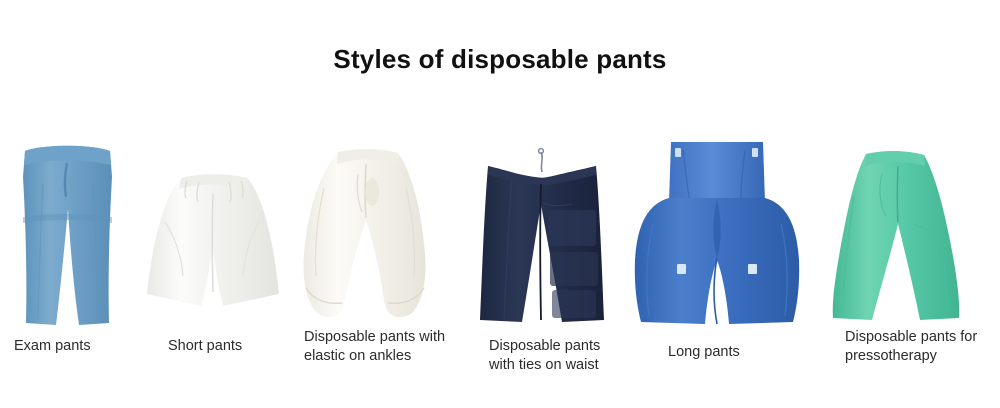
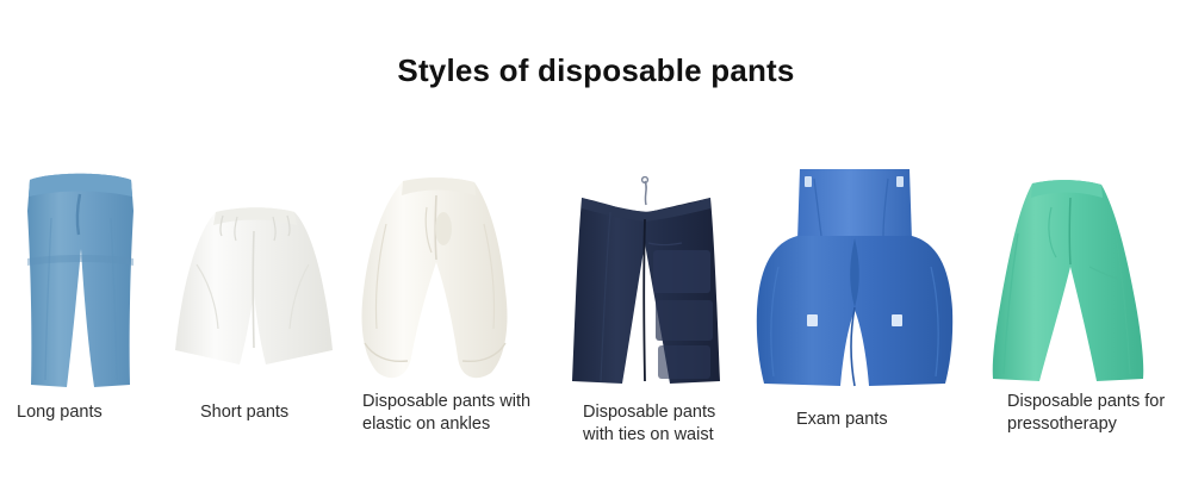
  Styles of disposable pants
- Exam pants
+ Long pants
  Short pants
  Disposable pants with
  elastic on ankles
  Disposable pants
  with ties on waist
- Long pants
+ Exam pants
  Disposable pants for
  pressotherapy
